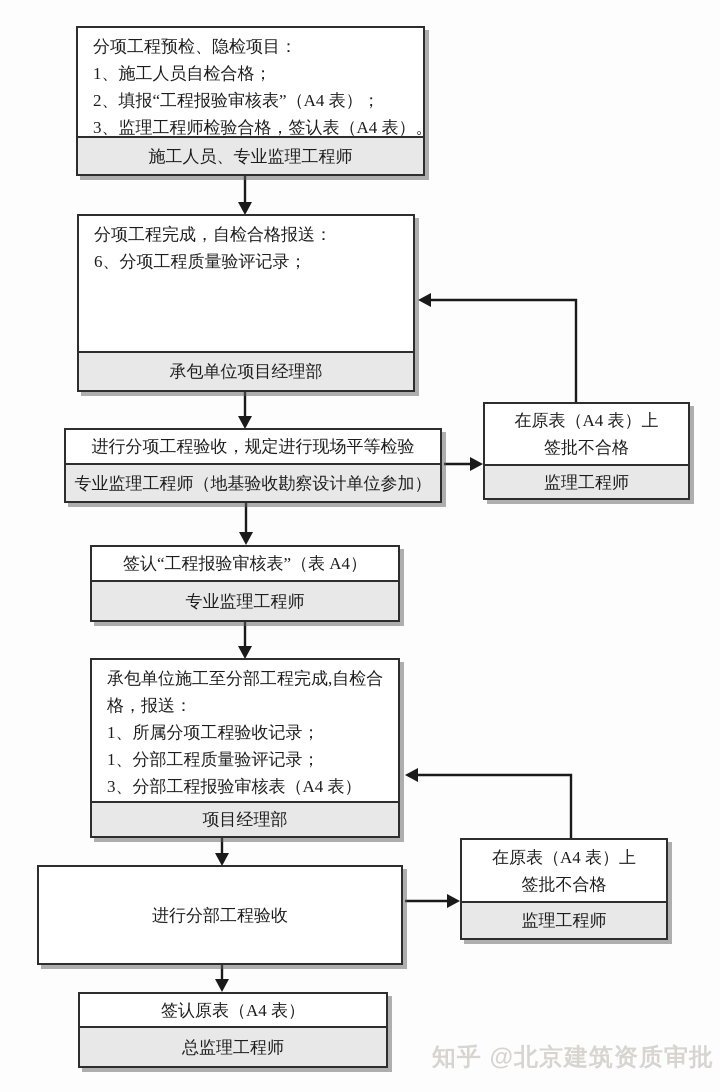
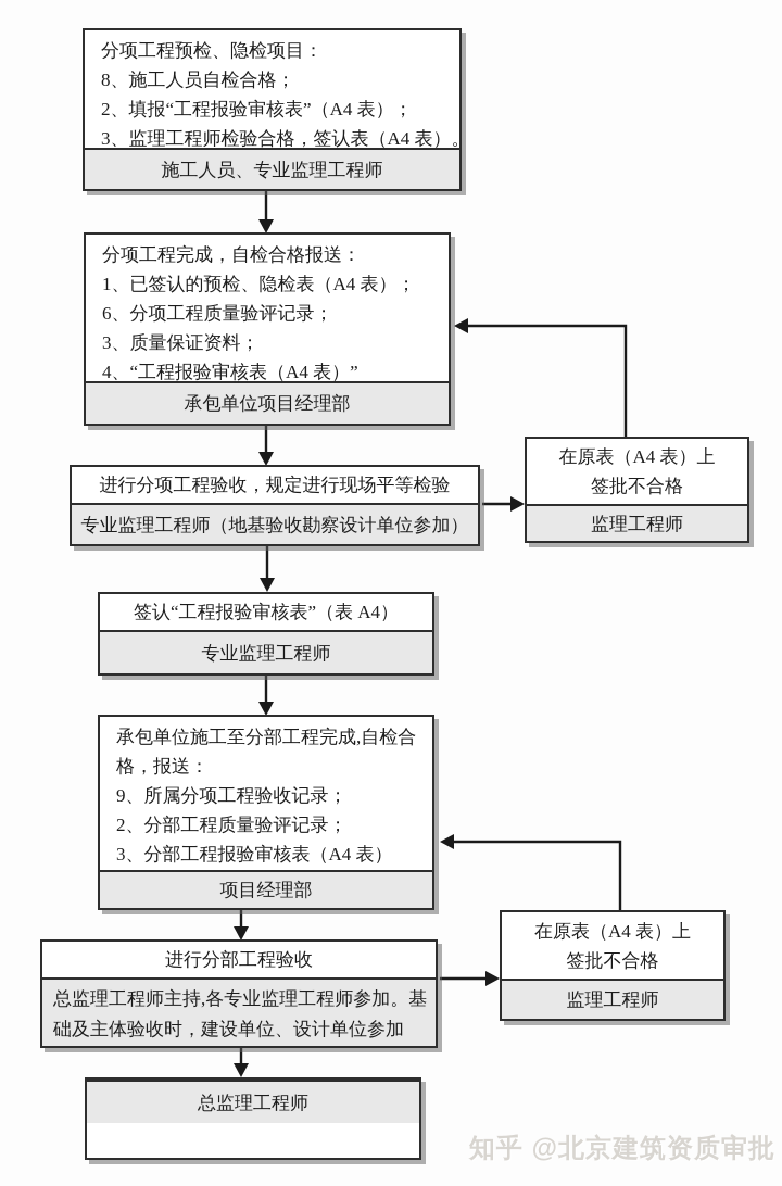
  分项工程预检、隐检项目：
- 1、施工人员自检合格；
+ 8、施工人员自检合格；
  2、填报“工程报验审核表”（A4 表）；
  3、监理工程师检验合格，签认表（A4 表）
  施工人员、专业监理工程师
  分项工程完成，自检合格报送：
+ 1、已签认的预检、隐检表（A4 表）；
  6、分项工程质量验评记录；
+ 3、质量保证资料；
+ 4、“工程报验审核表（A4 表）”
  承包单位项目经理部
  进行分项工程验收，规定进行现场平等检验
  专业监理工程师（地基验收勘察设计单位参加）
  在原表（A4 表）上
  签批不合格
  监理工程师
  签认“工程报验审核表”（表 A4）
  专业监理工程师
  承包单位施工至分部工程完成,自检合
  格，报送：
- 1、所属分项工程验收记录；
+ 9、所属分项工程验收记录；
- 1、分部工程质量验评记录；
+ 2、分部工程质量验评记录；
  3、分部工程报验审核表（A4 表）
  项目经理部
  进行分部工程验收
+ 总监理工程师主持,各专业监理工程师参加。基
+ 础及主体验收时，建设单位、设计单位参加
  在原表（A4 表）上
  签批不合格
  监理工程师
- 签认原表（A4 表）
  总监理工程师
  知乎 @北京建筑资质审批
